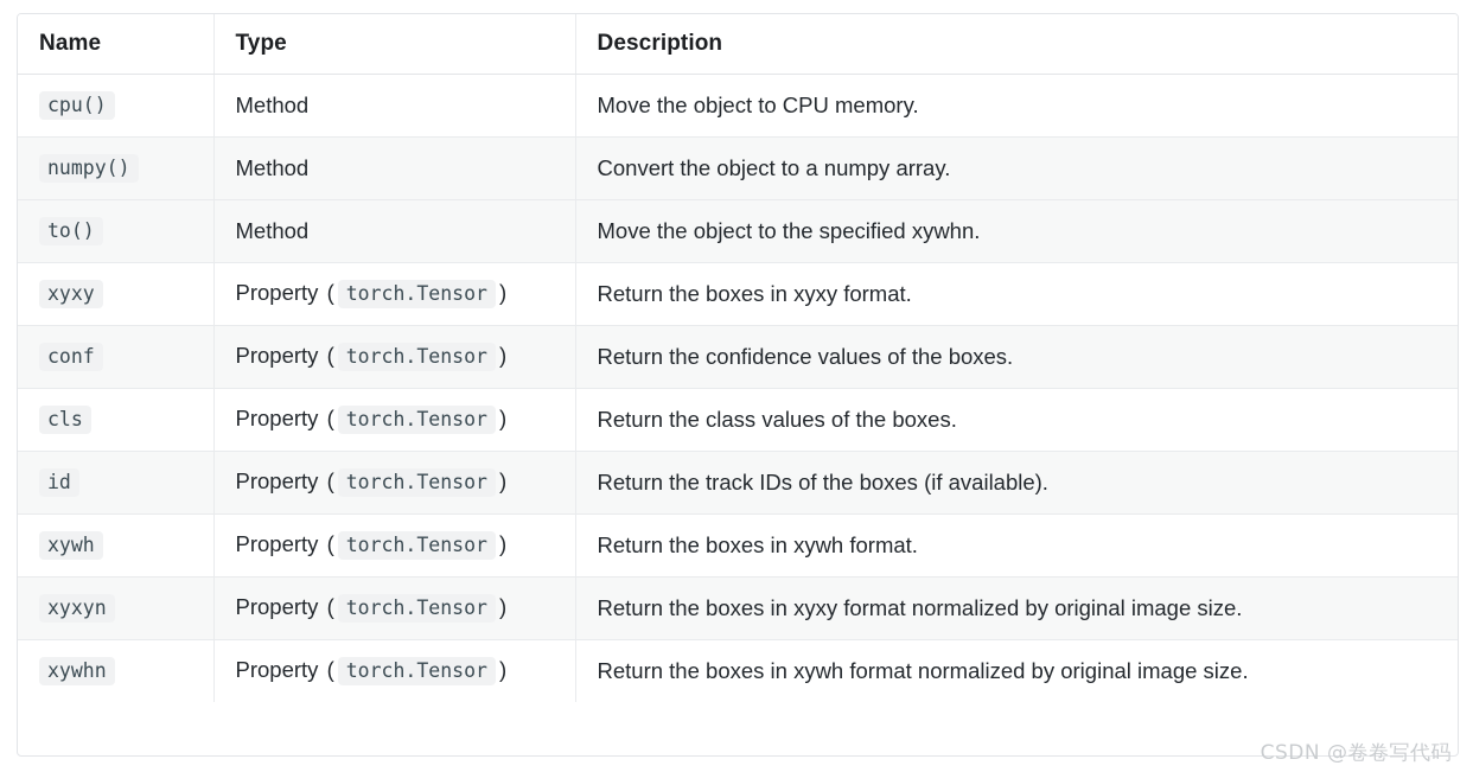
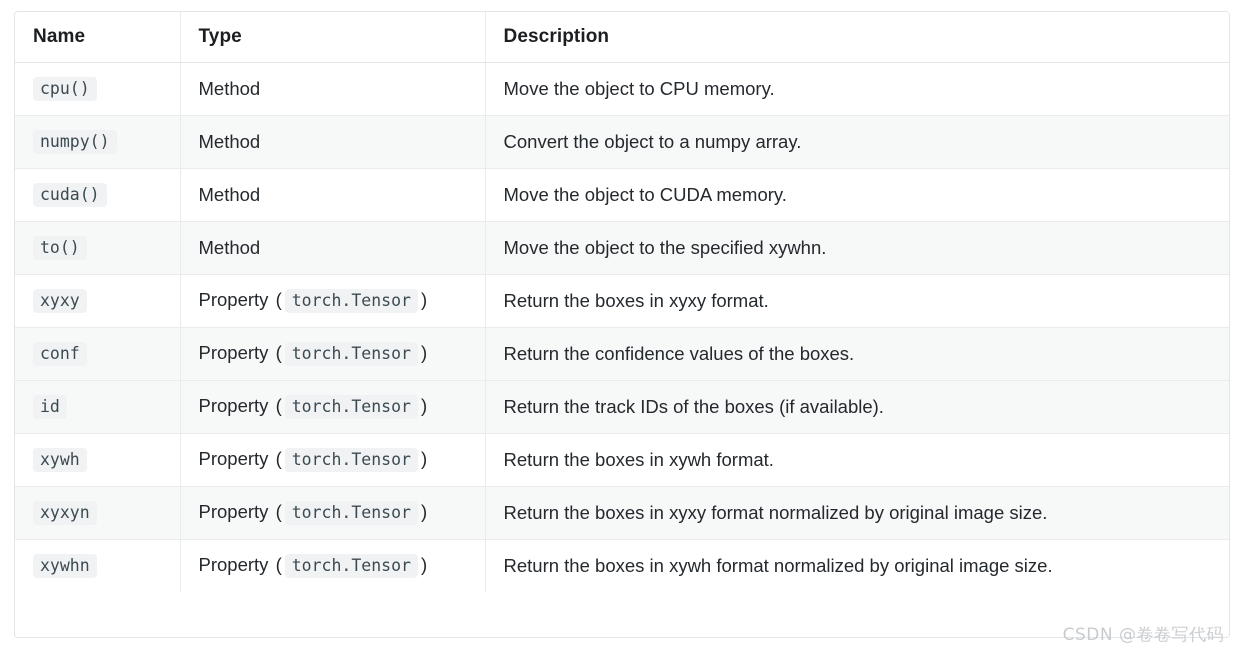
  Name	Type	Description
  cpu()	Method	Move the object to CPU memory.
  numpy()	Method	Convert the object to a numpy array.
+ cuda()	Method	Move the object to CUDA memory.
  to()	Method	Move the object to the specified xywhn.
  xyxy	Property ( torch.Tensor )	Return the boxes in xyxy format.
  conf	Property ( torch.Tensor )	Return the confidence values of the boxes.
- cls	Property ( torch.Tensor )	Return the class values of the boxes.
  id	Property ( torch.Tensor )	Return the track IDs of the boxes (if available).
  xywh	Property ( torch.Tensor )	Return the boxes in xywh format.
  xyxyn	Property ( torch.Tensor )	Return the boxes in xyxy format normalized by original image size.
  xywhn	Property ( torch.Tensor )	Return the boxes in xywh format normalized by original image size.
  CSDN @卷卷写代码
